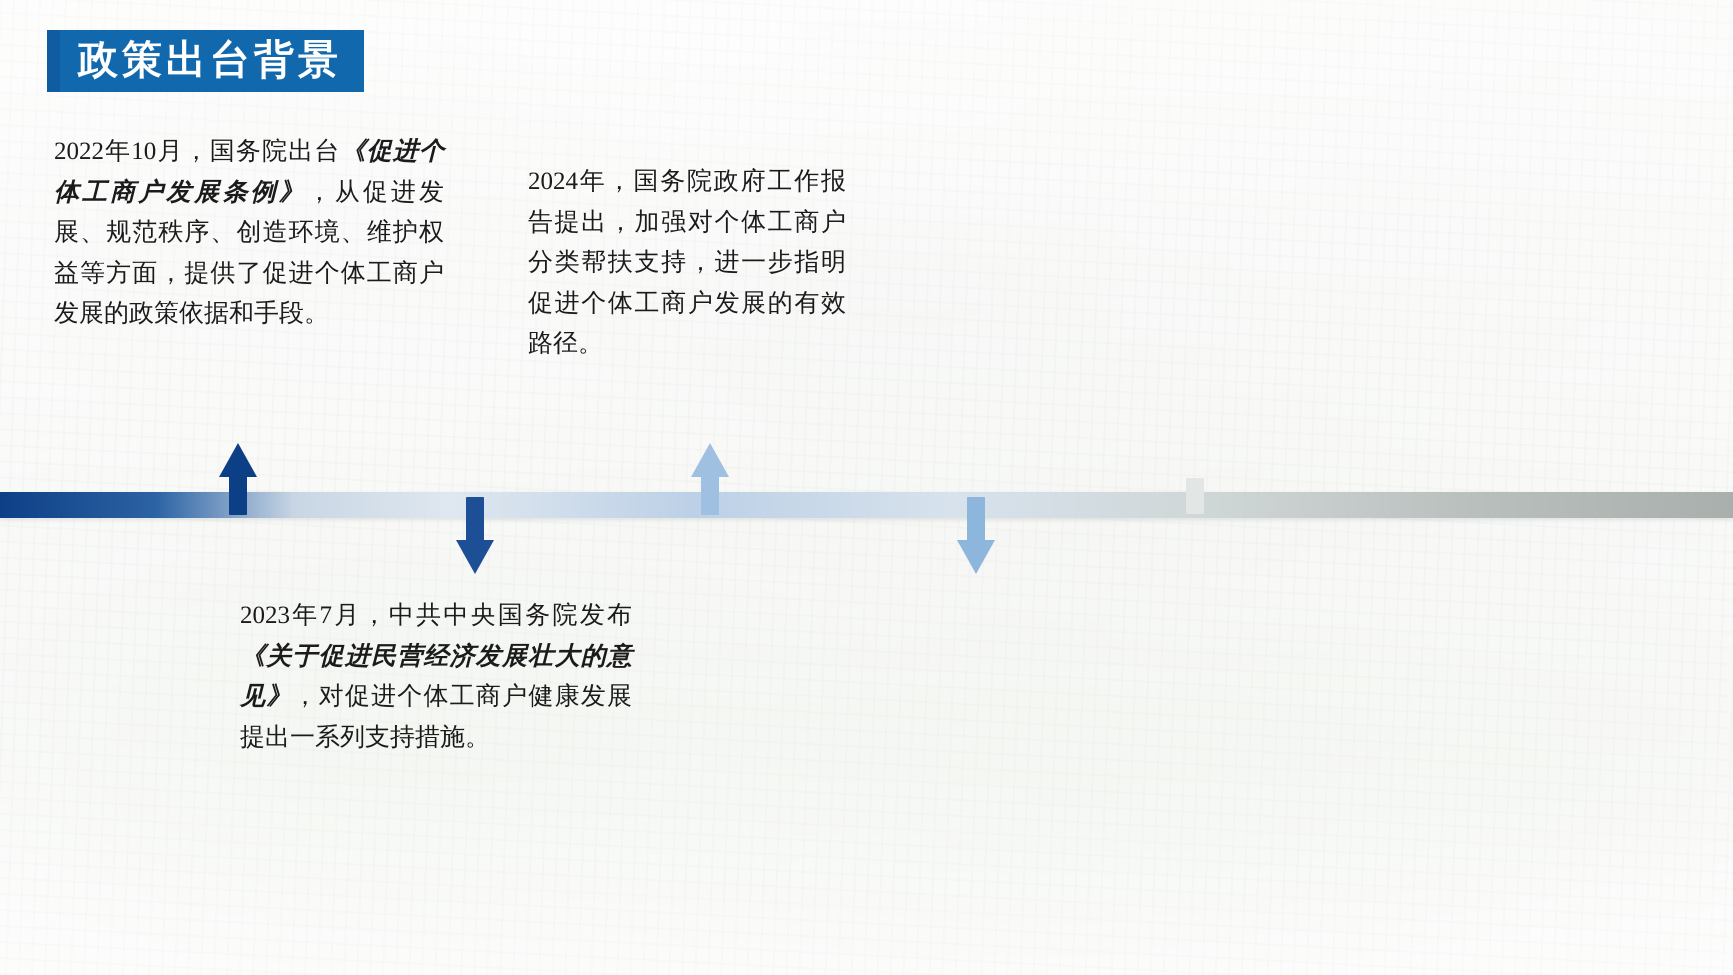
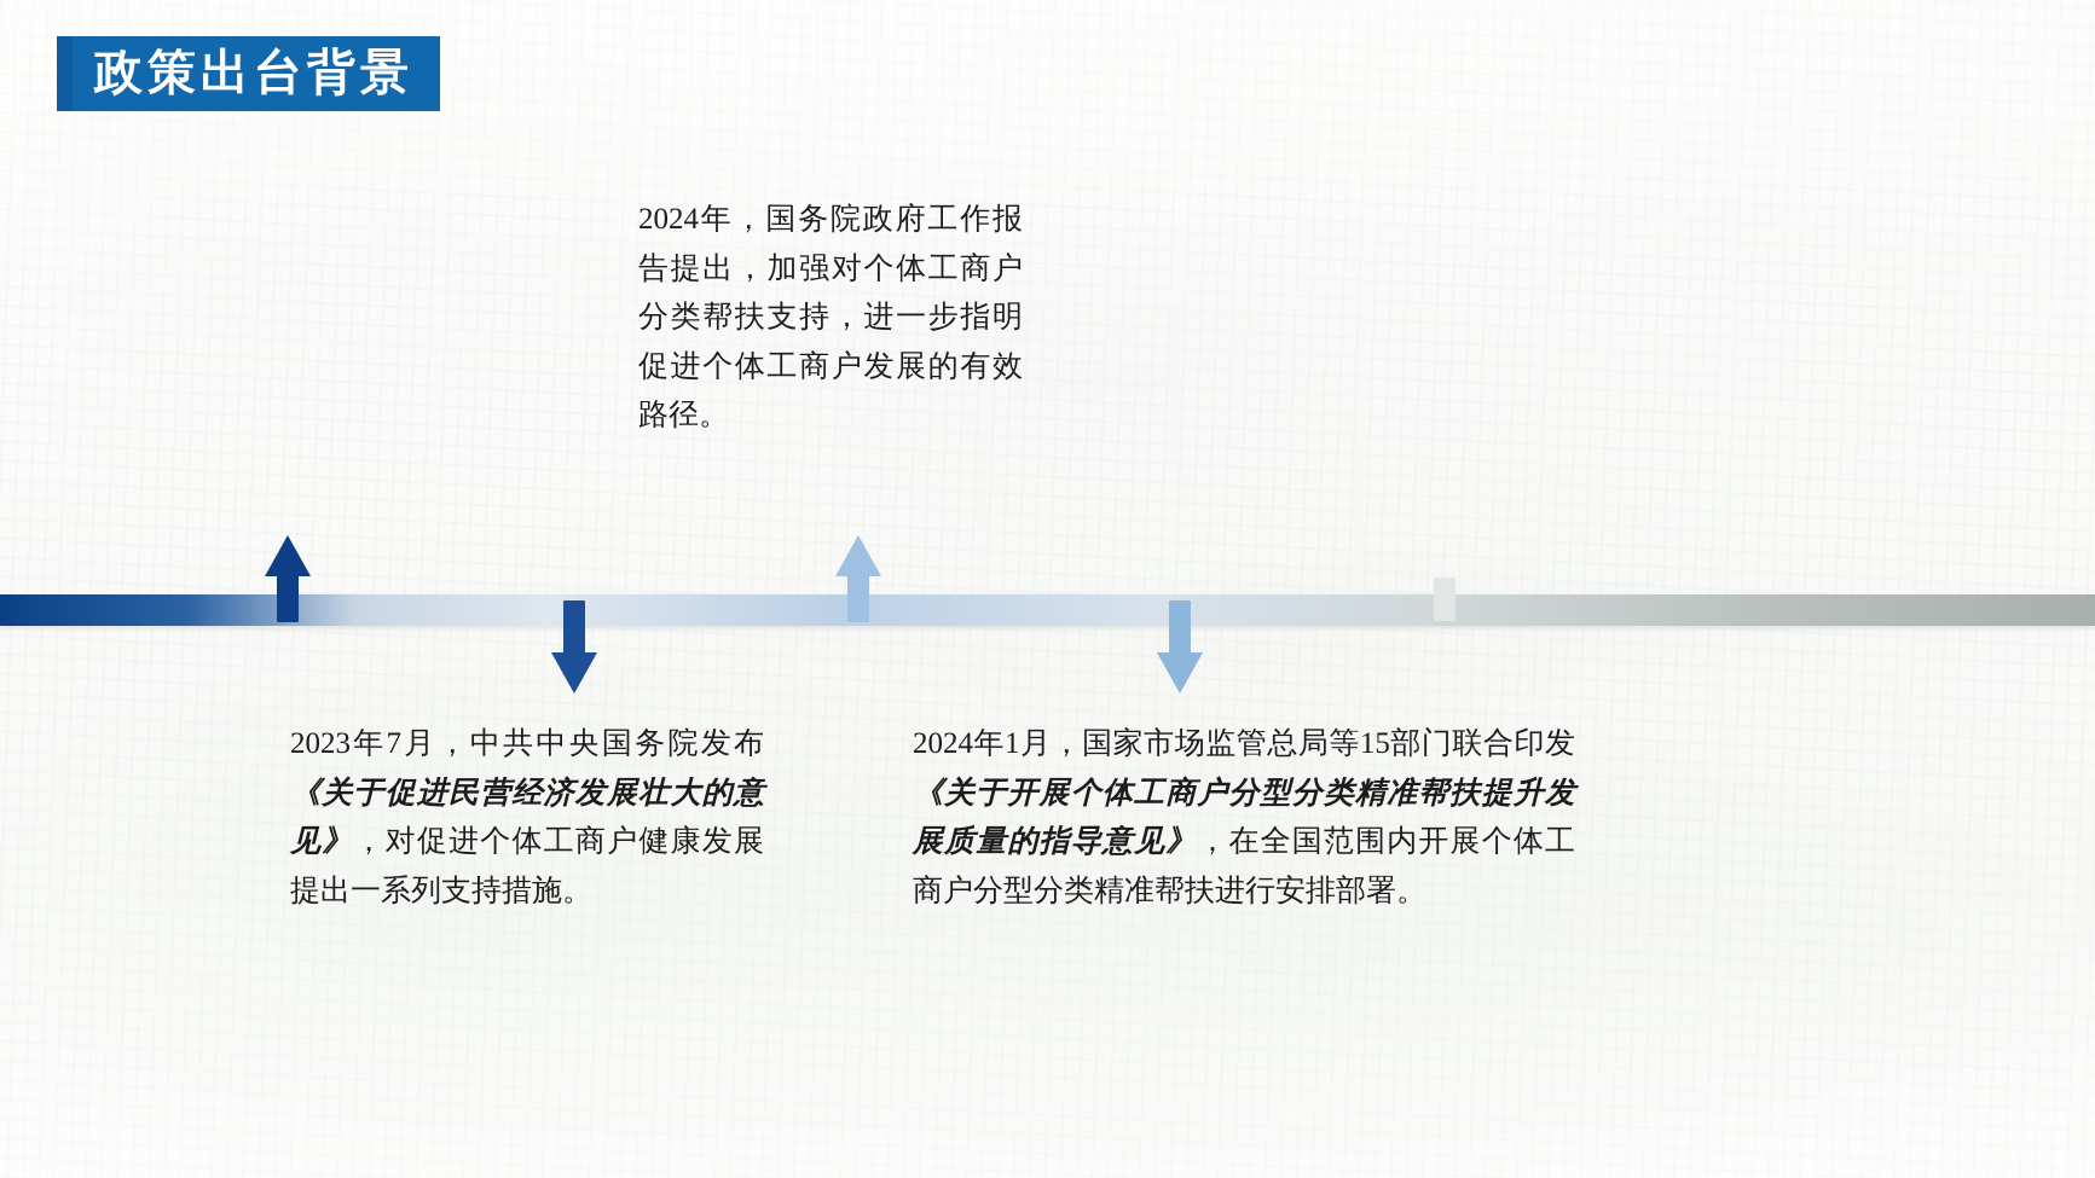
  政策出台背景
- 2022年10月，国务院出台《促进个体工商户发展条例》，从促进发展、规范秩序、创造环境、维护权益等方面，提供了促进个体工商户发展的政策依据和手段。
  2024年，国务院政府工作报告提出，加强对个体工商户分类帮扶支持，进一步指明促进个体工商户发展的有效路径。
  2023年7月，中共中央国务院发布《关于促进民营经济发展壮大的意见》，对促进个体工商户健康发展提出一系列支持措施。
+ 2024年1月，国家市场监管总局等15部门联合印发《关于开展个体工商户分型分类精准帮扶提升发展质量的指导意见》，在全国范围内开展个体工商户分型分类精准帮扶进行安排部署。
